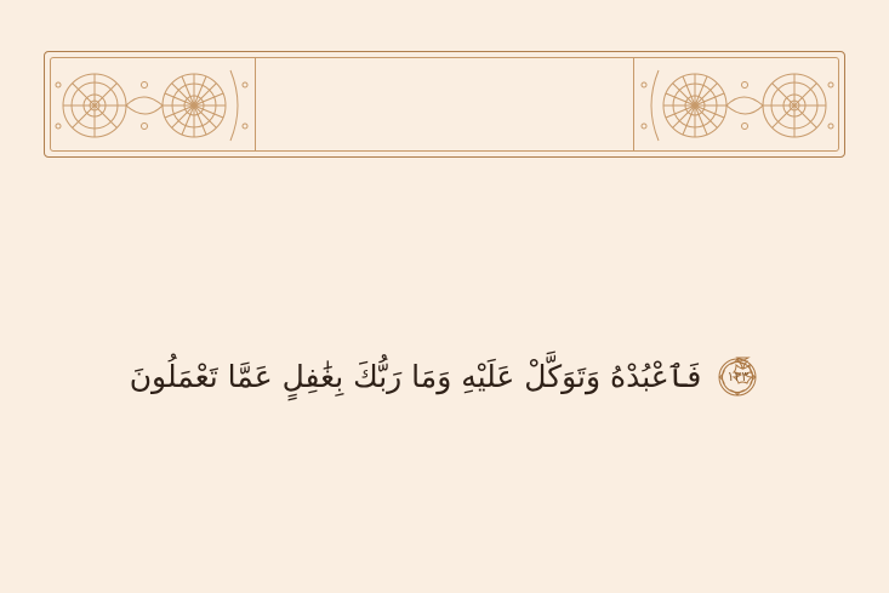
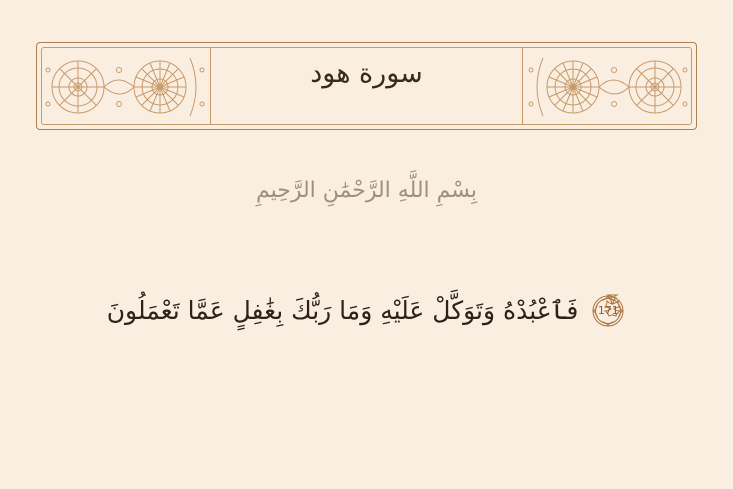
+ سورة هود
+ بِسْمِ اللَّهِ الرَّحْمَٰنِ الرَّحِيمِ
- ١٢٣
+ 171
  فَٱعْبُدْهُ وَتَوَكَّلْ عَلَيْهِ وَمَا رَبُّكَ بِغَٰفِلٍ عَمَّا تَعْمَلُونَ
